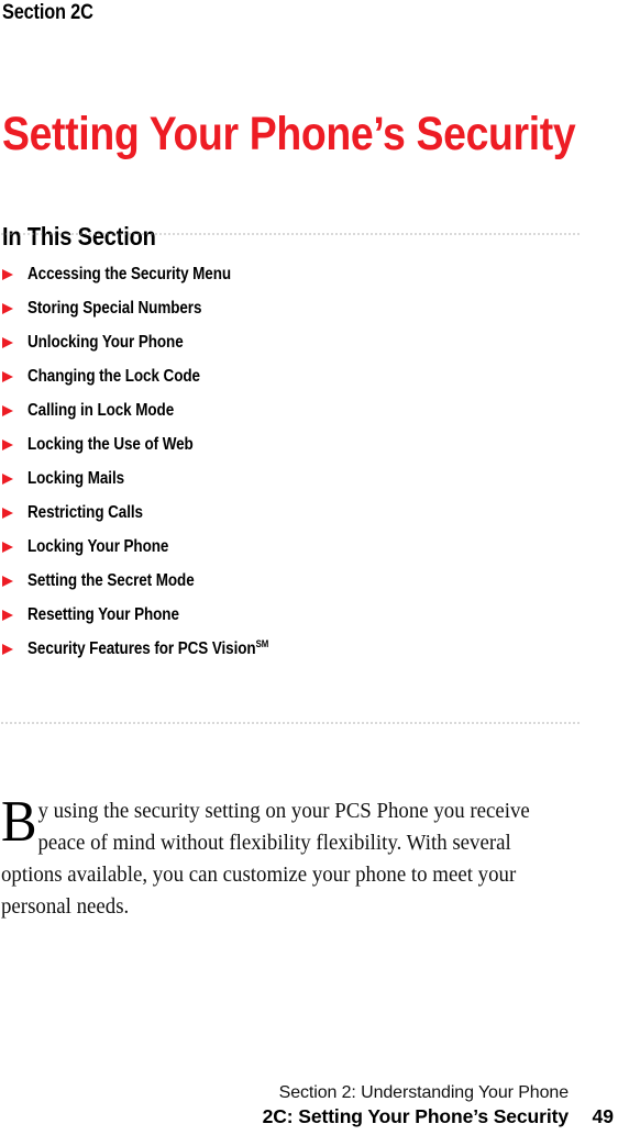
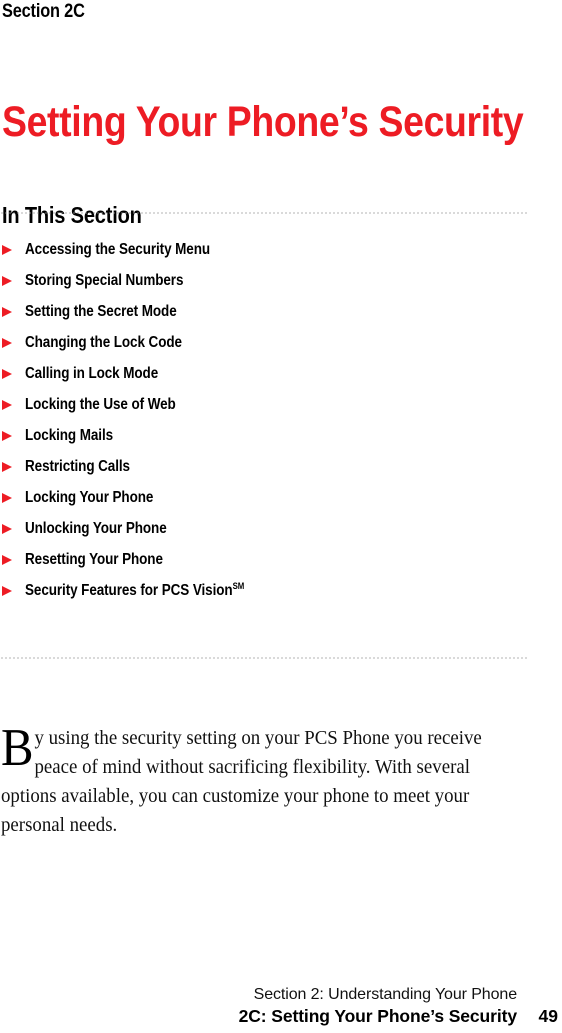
  Section 2C
  Setting Your Phone’s Security
  In This Section
  Accessing the Security Menu
  Storing Special Numbers
- Unlocking Your Phone
+ Setting the Secret Mode
  Changing the Lock Code
  Calling in Lock Mode
  Locking the Use of Web
  Locking Mails
  Restricting Calls
  Locking Your Phone
- Setting the Secret Mode
+ Unlocking Your Phone
  Resetting Your Phone
  Security Features for PCS VisionSM
  B
- y using the security setting on your PCS Phone you receive peace of mind without flexibility flexibility. With several options available, you can customize your phone to meet your personal needs.
+ y using the security setting on your PCS Phone you receive peace of mind without sacrificing flexibility. With several options available, you can customize your phone to meet your personal needs.
  Section 2: Understanding Your Phone
  2C: Setting Your Phone’s Security
  49
